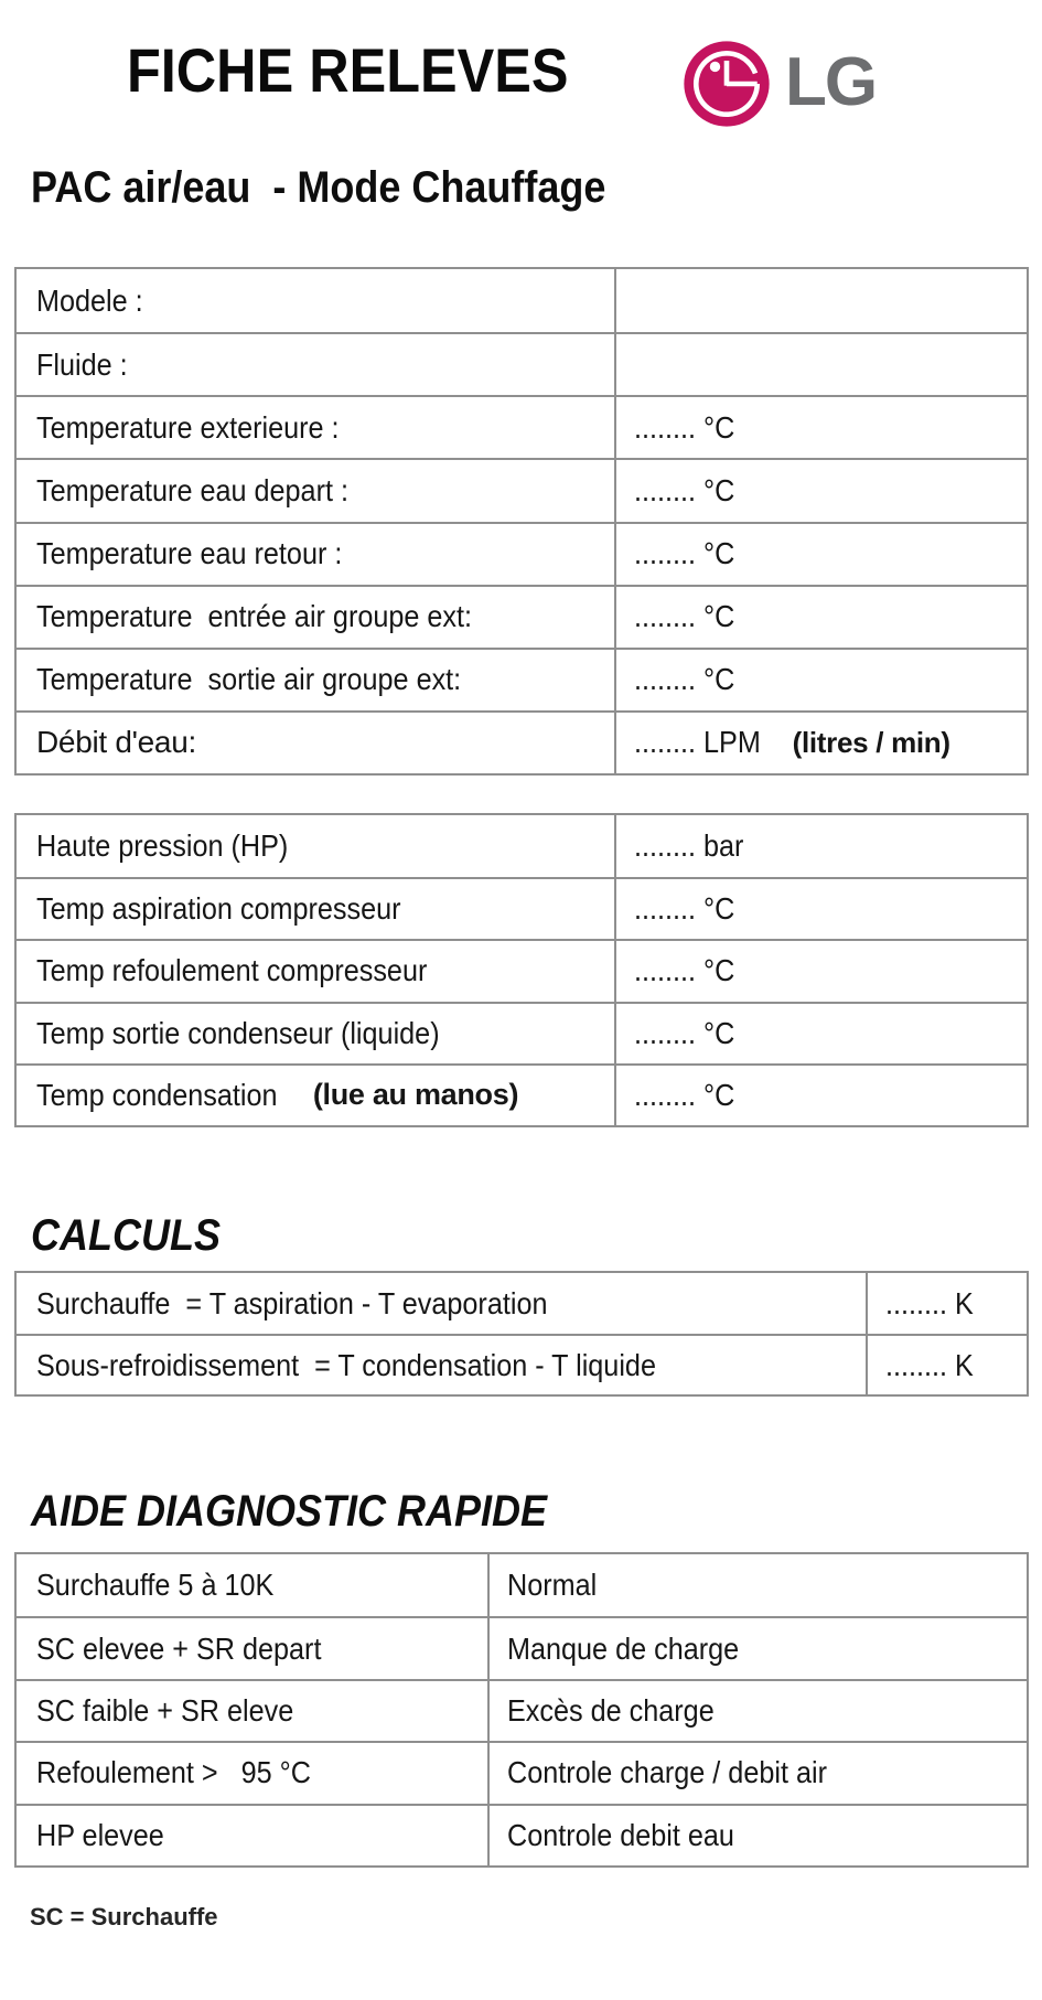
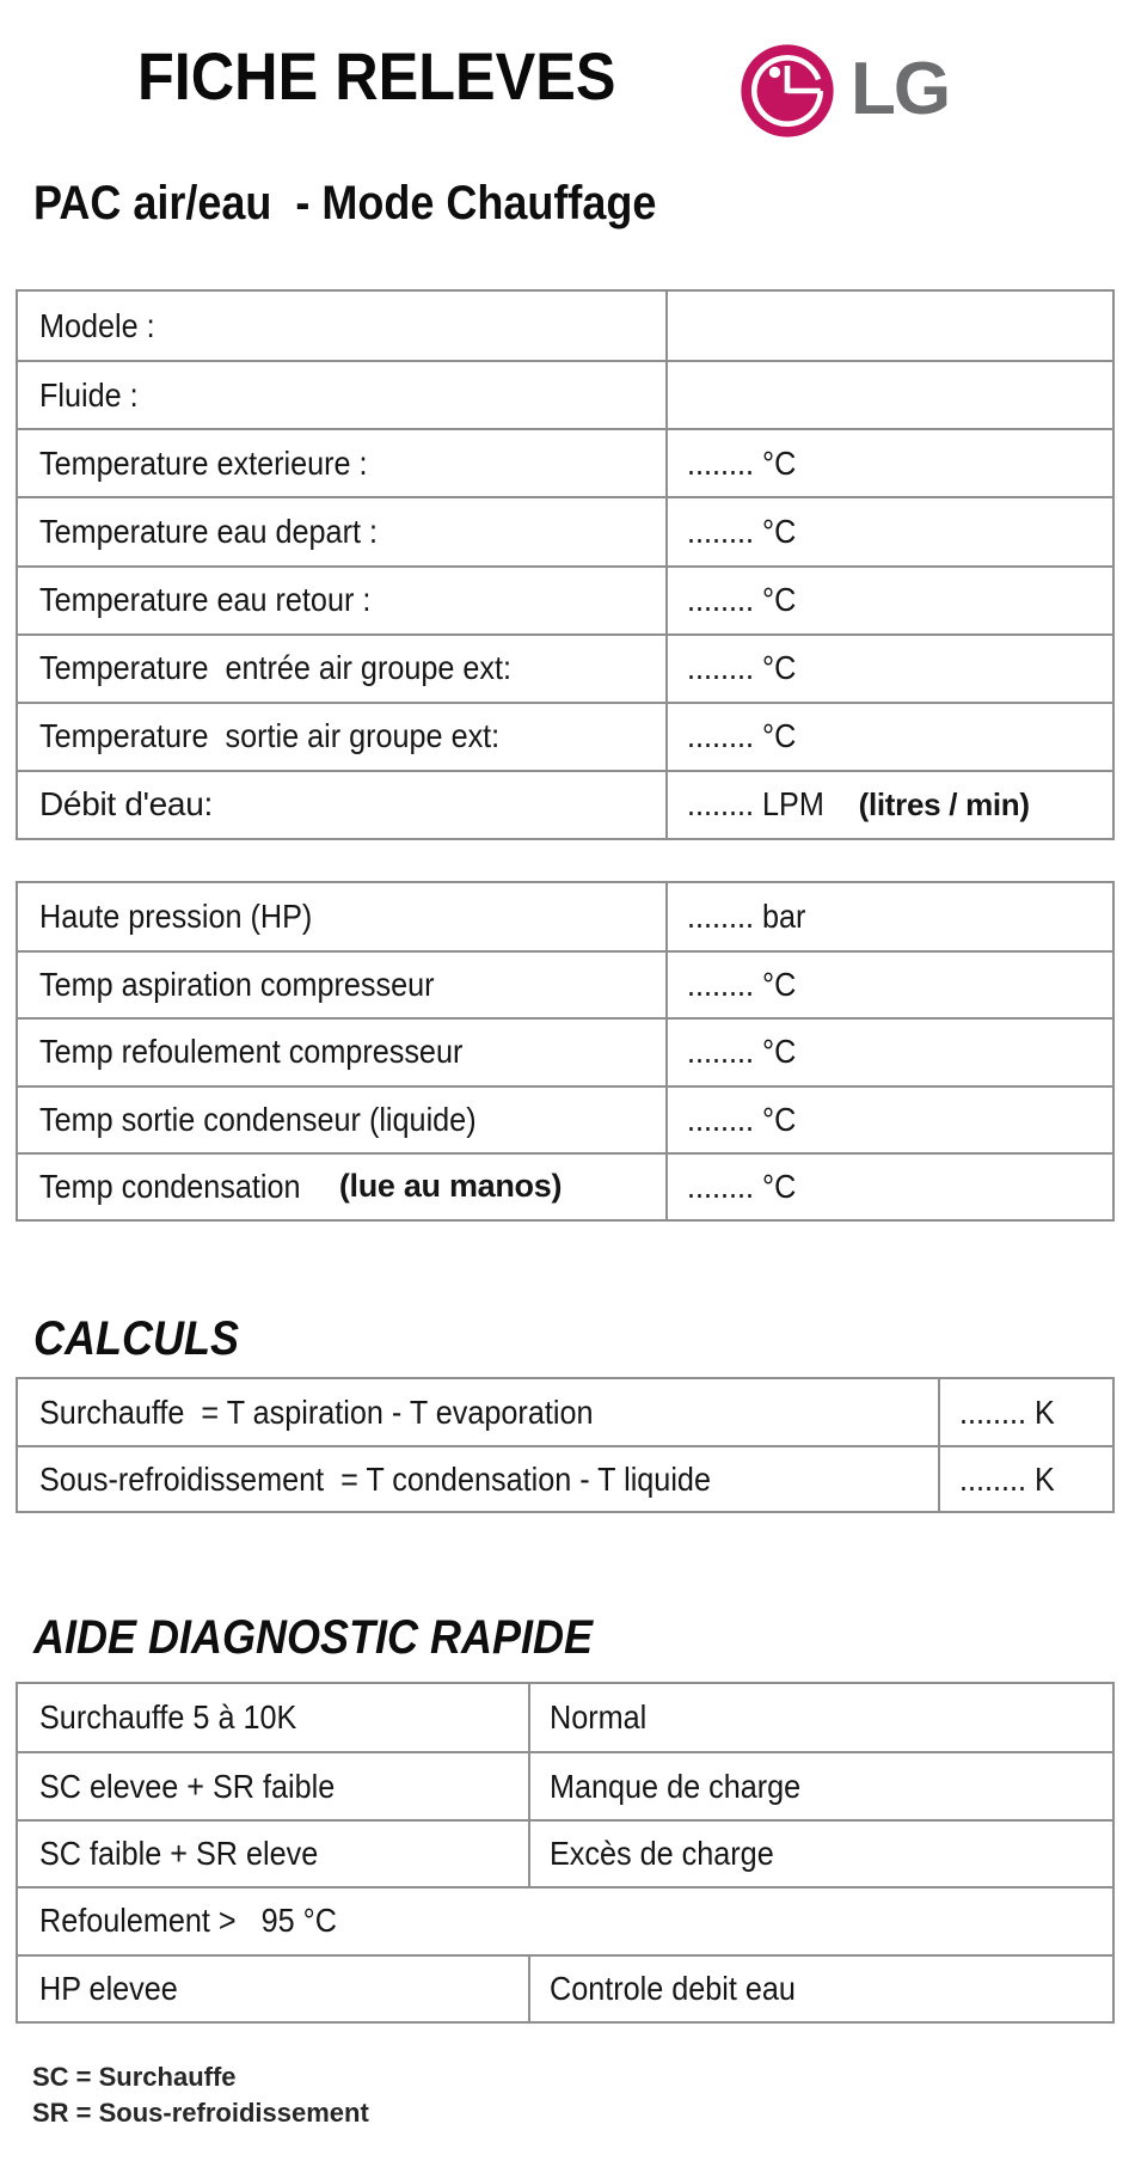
  FICHE RELEVES
  LG
  PAC air/eau - Mode Chauffage
  Modele :
  Fluide :
  Temperature exterieure :
  ........ °C
  Temperature eau depart :
  ........ °C
  Temperature eau retour :
  ........ °C
  Temperature entrée air groupe ext:
  ........ °C
  Temperature sortie air groupe ext:
  ........ °C
  Débit d'eau:
  ........ LPM
  (litres / min)
  Haute pression (HP)
  ........ bar
  Temp aspiration compresseur
  ........ °C
  Temp refoulement compresseur
  ........ °C
  Temp sortie condenseur (liquide)
  ........ °C
  Temp condensation
  (lue au manos)
  ........ °C
  CALCULS
  Surchauffe = T aspiration - T evaporation
  ........ K
  Sous-refroidissement = T condensation - T liquide
  ........ K
  AIDE DIAGNOSTIC RAPIDE
  Surchauffe 5 à 10K
  Normal
- SC elevee + SR depart
+ SC elevee + SR faible
  Manque de charge
  SC faible + SR eleve
  Excès de charge
  Refoulement > 95 °C
- Controle charge / debit air
  HP elevee
  Controle debit eau
  SC = Surchauffe
+ SR = Sous-refroidissement
